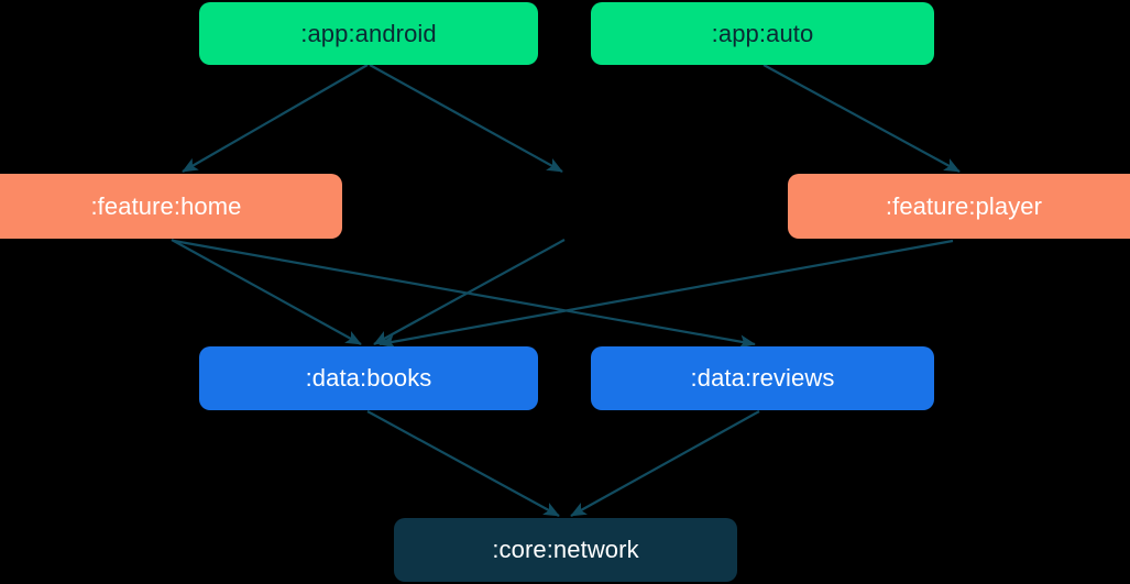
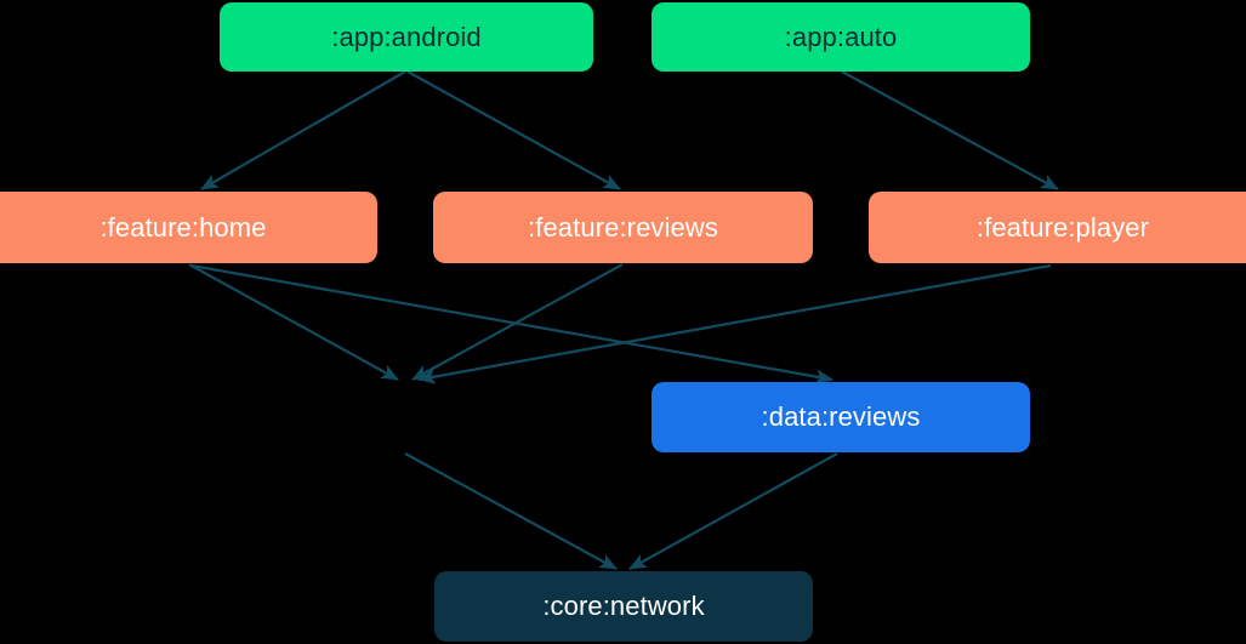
  :app:android
  :app:auto
  :feature:home
+ :feature:reviews
  :feature:player
- :data:books
  :data:reviews
  :core:network
